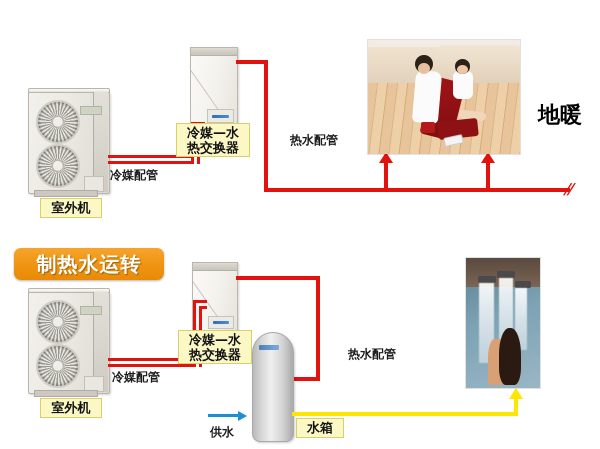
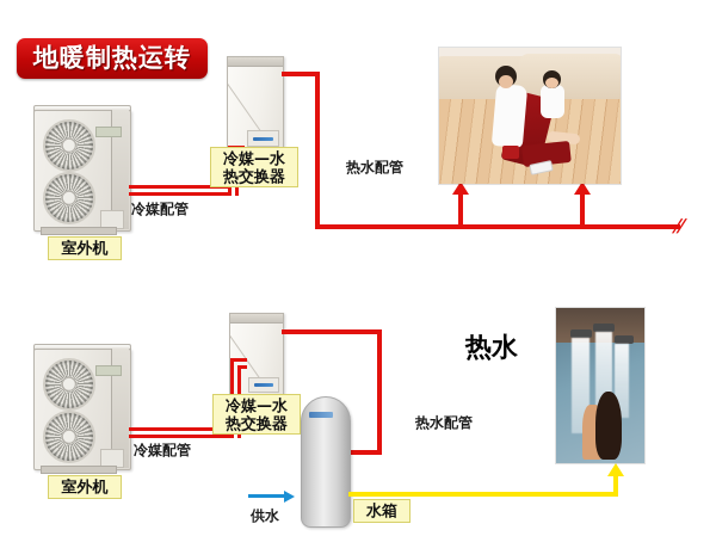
+ 地暖制热运转
  室外机
  冷媒配管
  冷媒—水
  热交换器
  热水配管
- 地暖
- 制热水运转
  室外机
  冷媒配管
  冷媒—水
  热交换器
  热水配管
  水箱
  供水
+ 热水
